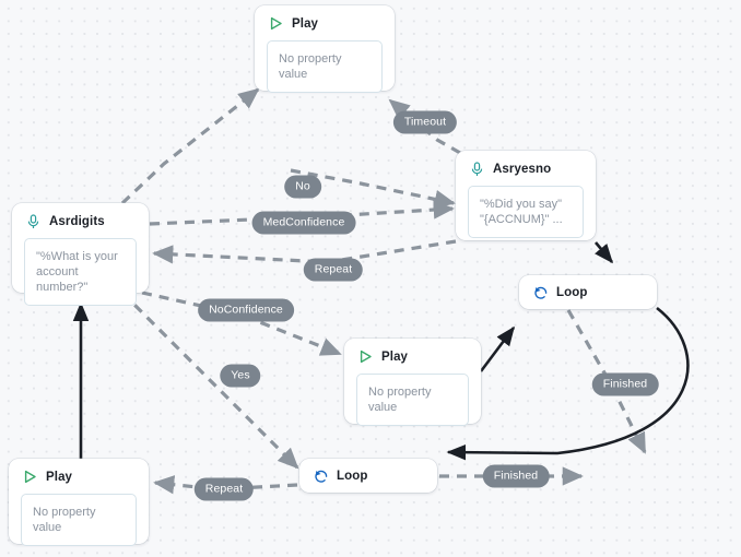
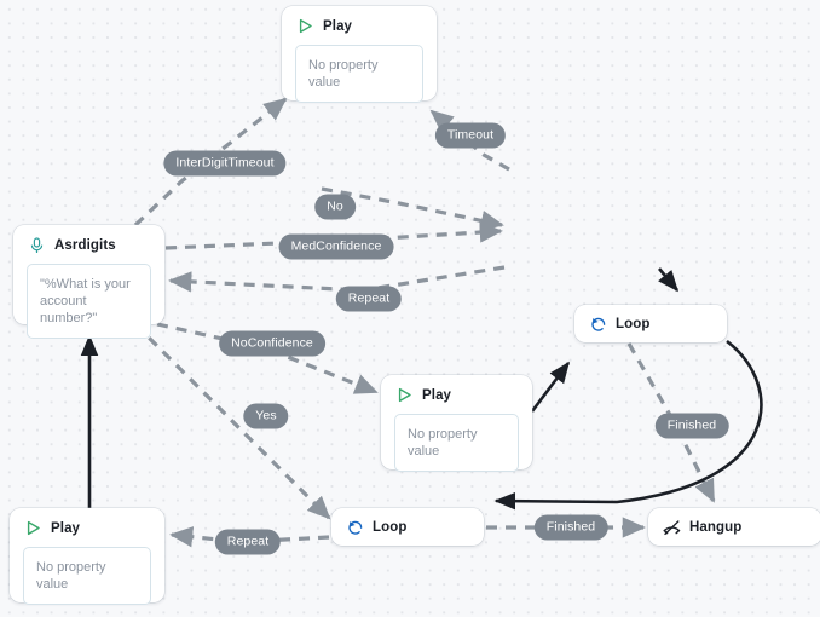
  Play
  No property value
- Asryesno
- "%Did you say"
- "{ACCNUM}" ...
  Asrdigits
  "%What is your
  account number?"
  Loop
  Play
  No property value
  Play
  No property value
  Loop
+ Hangup
+ InterDigitTimeout
  Timeout
  No
  MedConfidence
  Repeat
  NoConfidence
  Yes
  Finished
  Repeat
  Finished
